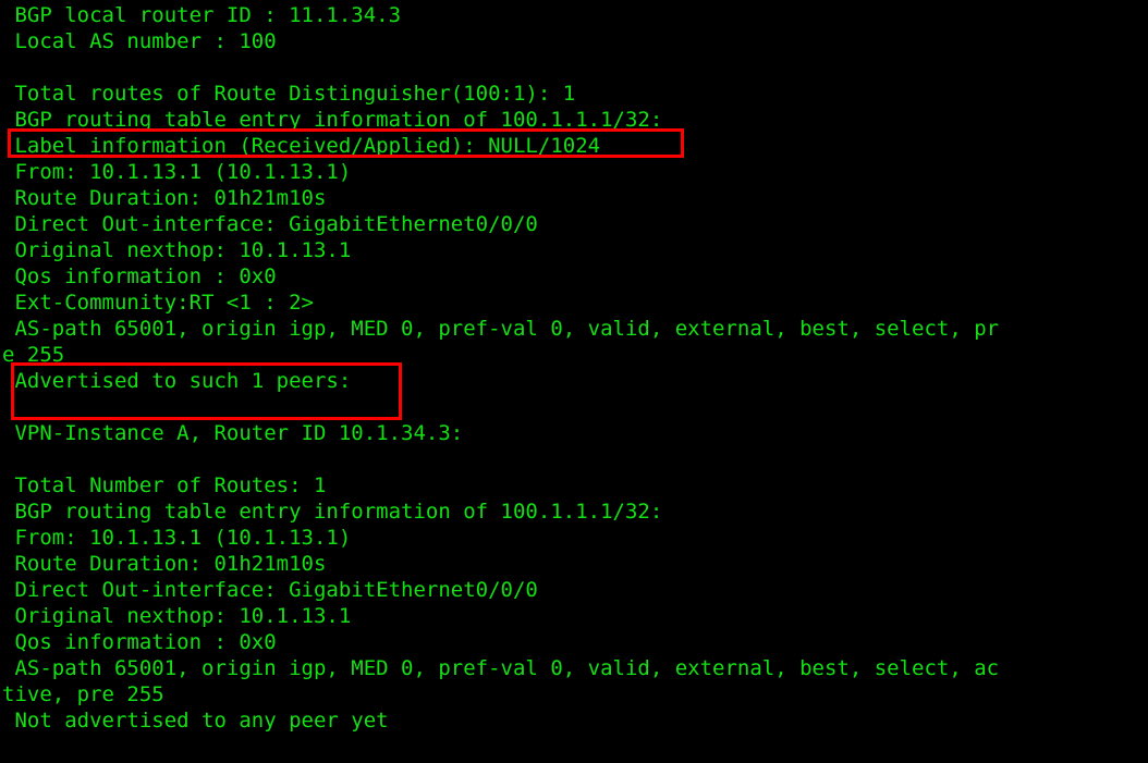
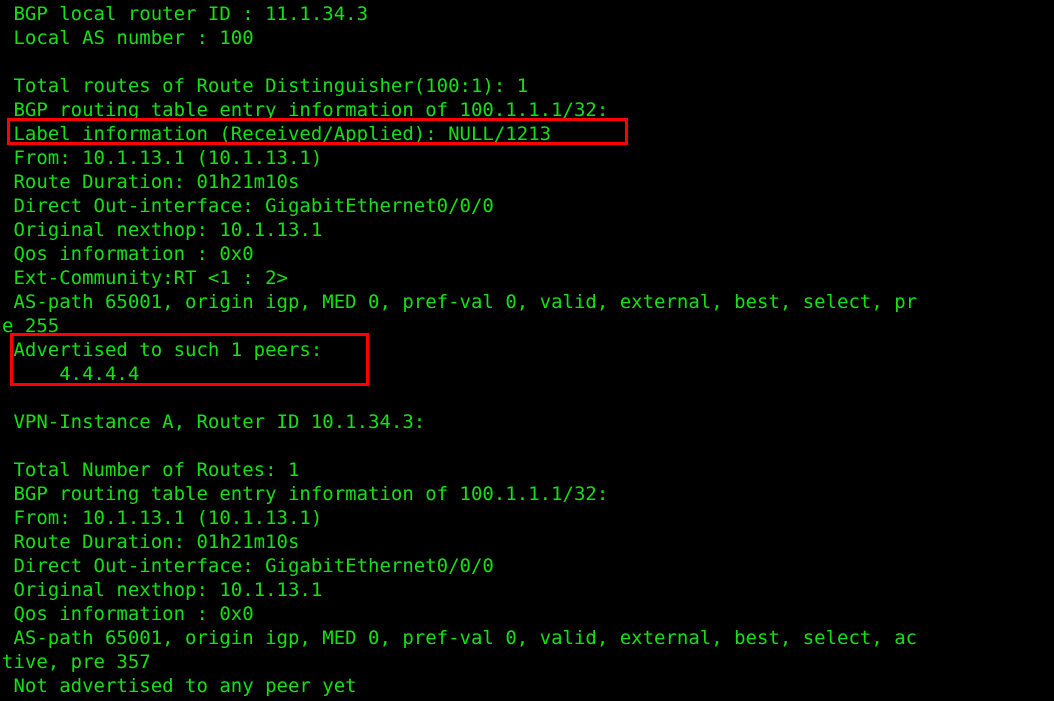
  BGP local router ID : 11.1.34.3
  Local AS number : 100
  Total routes of Route Distinguisher(100:1): 1
  BGP routing table entry information of 100.1.1.1/32:
- Label information (Received/Applied): NULL/1024
+ Label information (Received/Applied): NULL/1213
  From: 10.1.13.1 (10.1.13.1)
  Route Duration: 01h21m10s
  Direct Out-interface: GigabitEthernet0/0/0
  Original nexthop: 10.1.13.1
  Qos information : 0x0
  Ext-Community:RT <1 : 2>
  AS-path 65001, origin igp, MED 0, pref-val 0, valid, external, best, select, pr
  e 255
  Advertised to such 1 peers:
+ 4.4.4.4
  VPN-Instance A, Router ID 10.1.34.3:
  Total Number of Routes: 1
  BGP routing table entry information of 100.1.1.1/32:
  From: 10.1.13.1 (10.1.13.1)
  Route Duration: 01h21m10s
  Direct Out-interface: GigabitEthernet0/0/0
  Original nexthop: 10.1.13.1
  Qos information : 0x0
  AS-path 65001, origin igp, MED 0, pref-val 0, valid, external, best, select, ac
- tive, pre 255
+ tive, pre 357
  Not advertised to any peer yet
